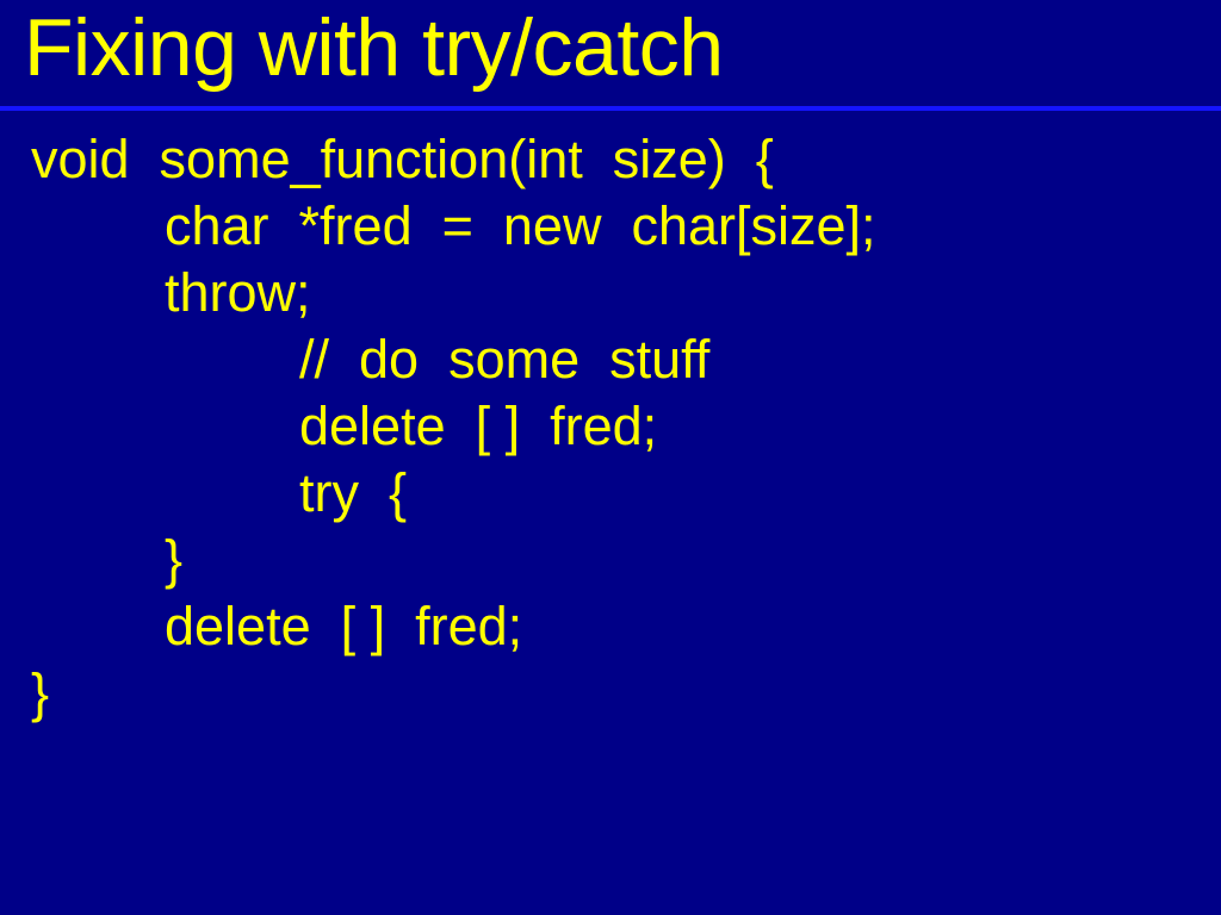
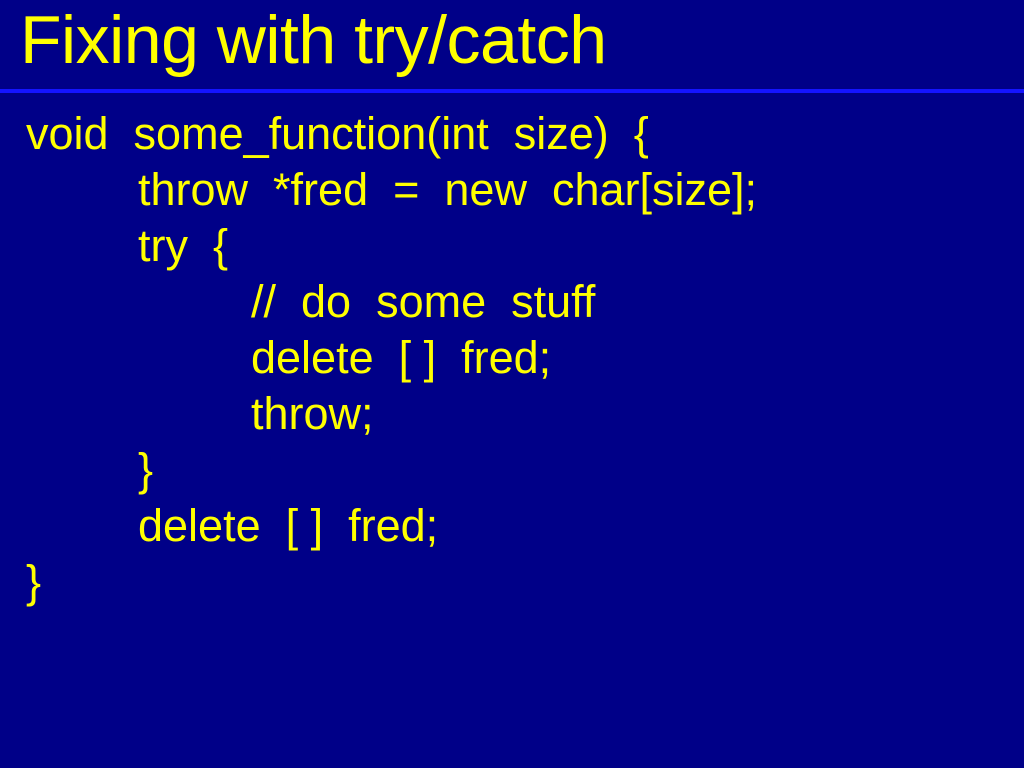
  Fixing with try/catch
  void some_function(int size) {
- char *fred = new char[size];
+ throw *fred = new char[size];
- throw;
+ try {
  // do some stuff
  delete [ ] fred;
- try {
+ throw;
  }
  delete [ ] fred;
  }
